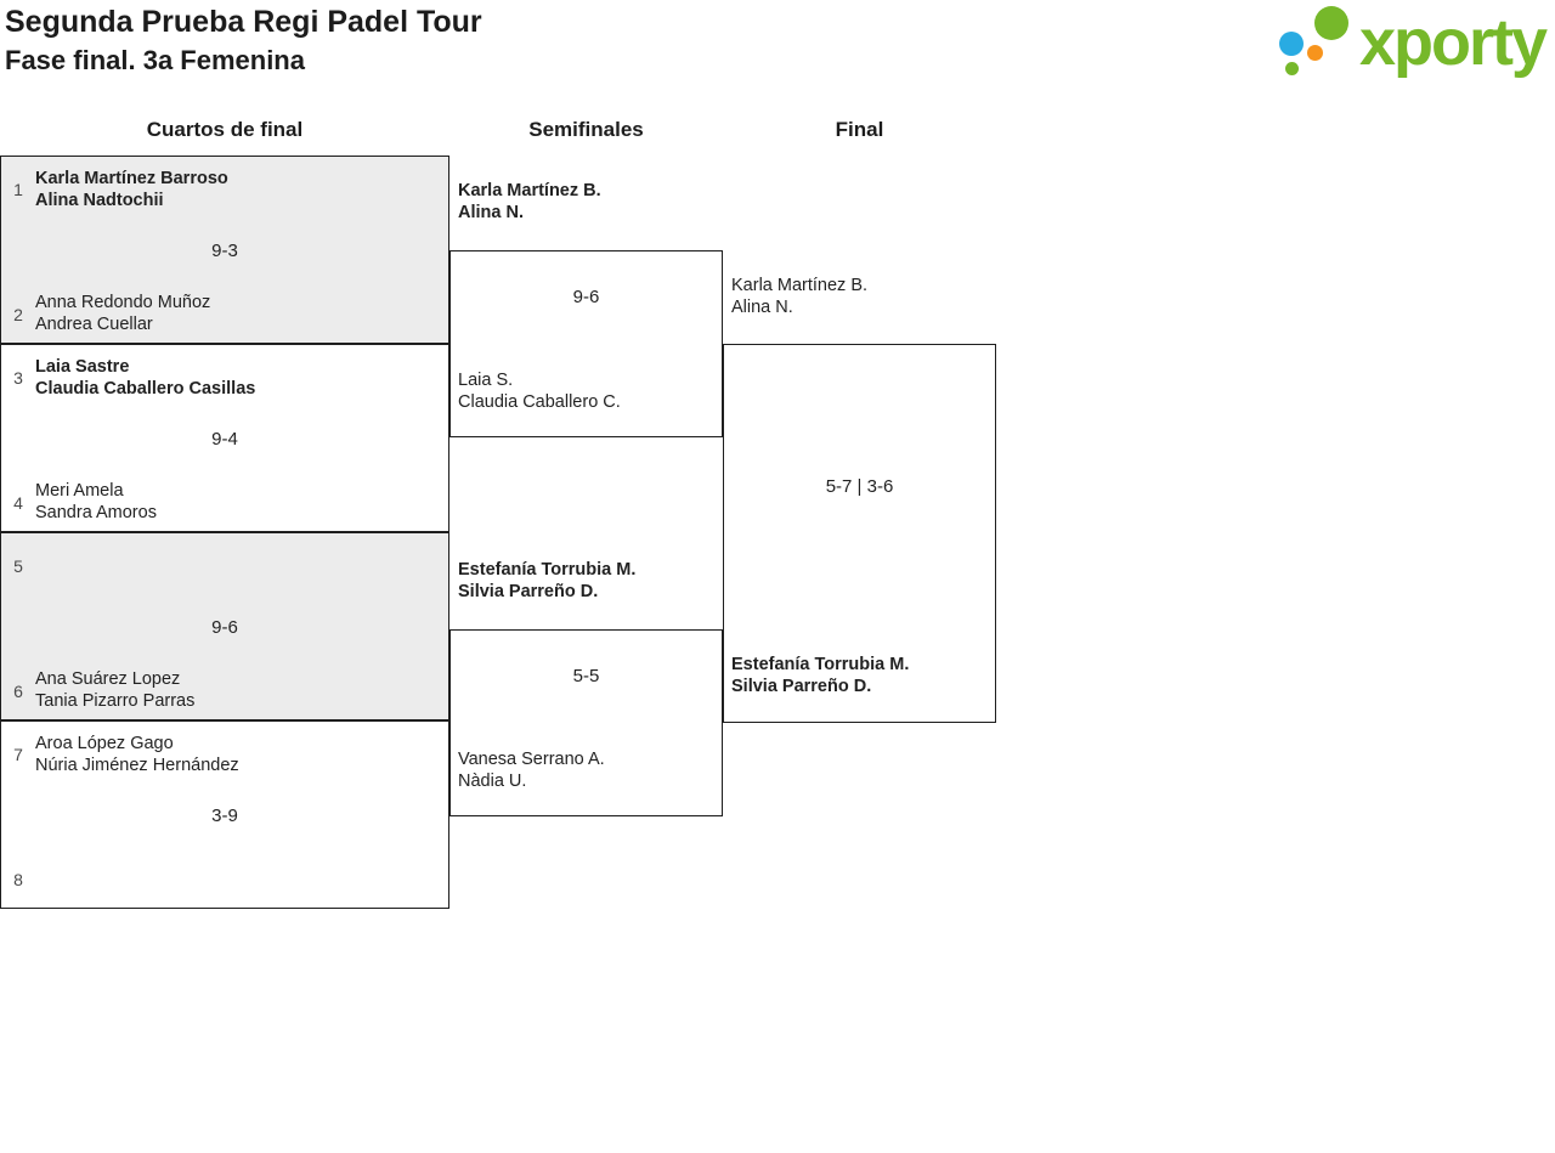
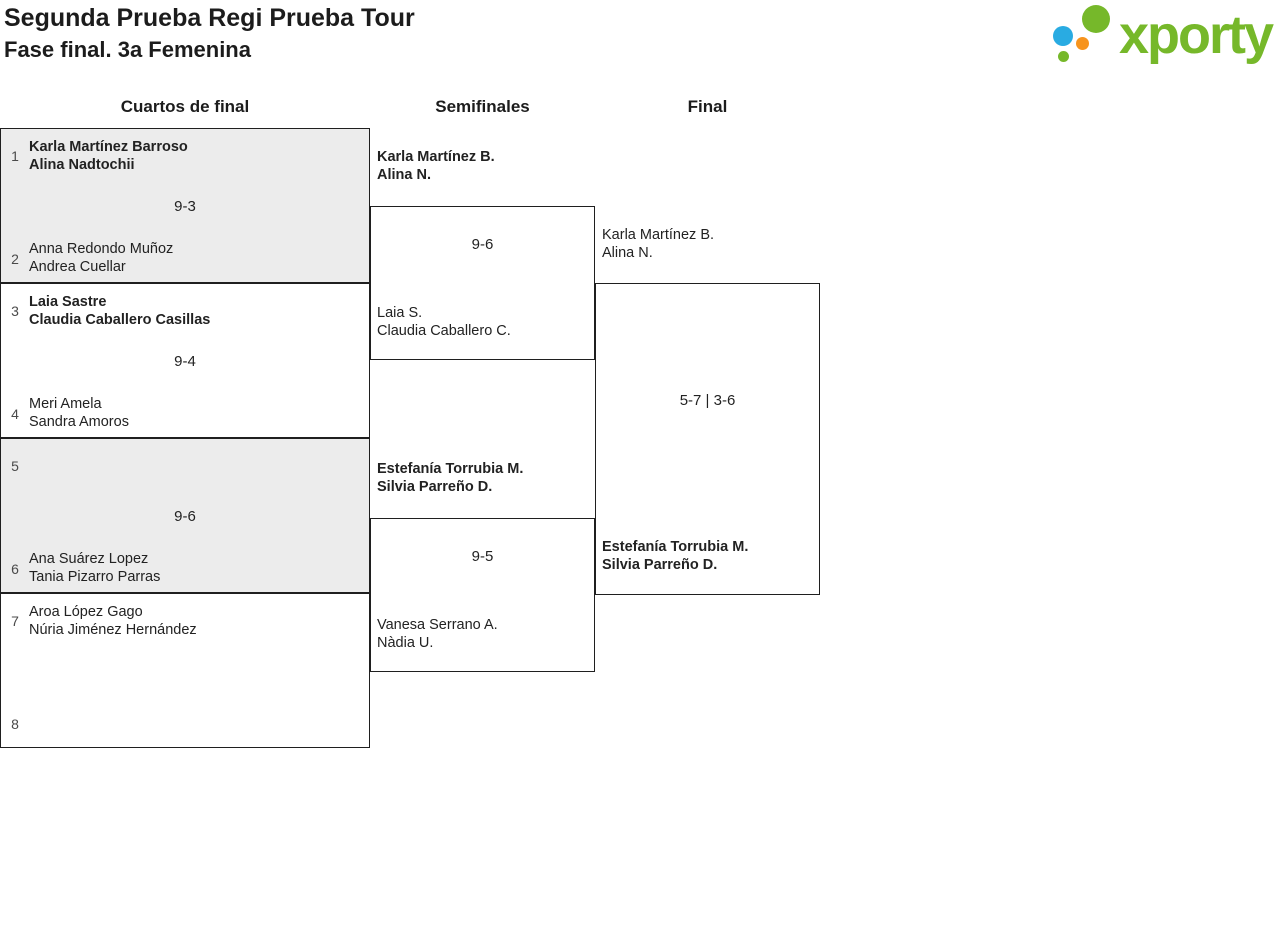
- Segunda Prueba Regi Padel Tour
+ Segunda Prueba Regi Prueba Tour
  Fase final. 3a Femenina
  xporty
  Cuartos de final
  Semifinales
  Final
  1
  Karla Martínez Barroso
  Alina Nadtochii
  9-3
  Anna Redondo Muñoz
  Andrea Cuellar
  2
  3
  Laia Sastre
  Claudia Caballero Casillas
  9-4
  Meri Amela
  Sandra Amoros
  4
  5
  9-6
  Ana Suárez Lopez
  Tania Pizarro Parras
  6
  7
  Aroa López Gago
  Núria Jiménez Hernández
- 3-9
  8
  Karla Martínez B.
  Alina N.
  9-6
  Laia S.
  Claudia Caballero C.
  Estefanía Torrubia M.
  Silvia Parreño D.
- 5-5
+ 9-5
  Vanesa Serrano A.
  Nàdia U.
  Karla Martínez B.
  Alina N.
  5-7 | 3-6
  Estefanía Torrubia M.
  Silvia Parreño D.
